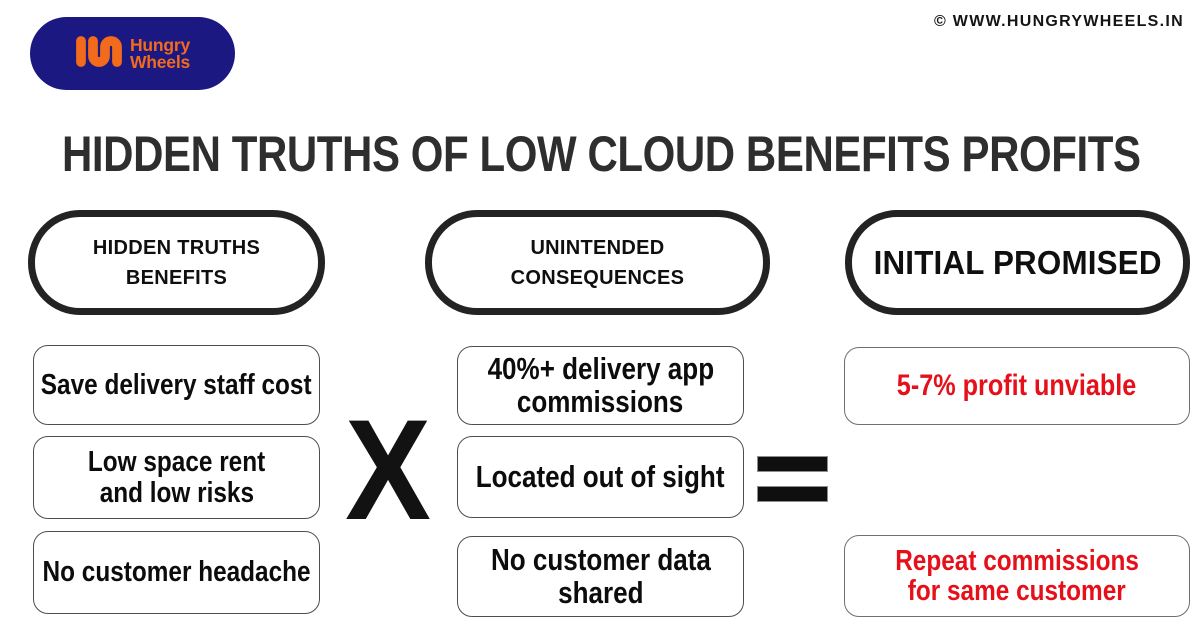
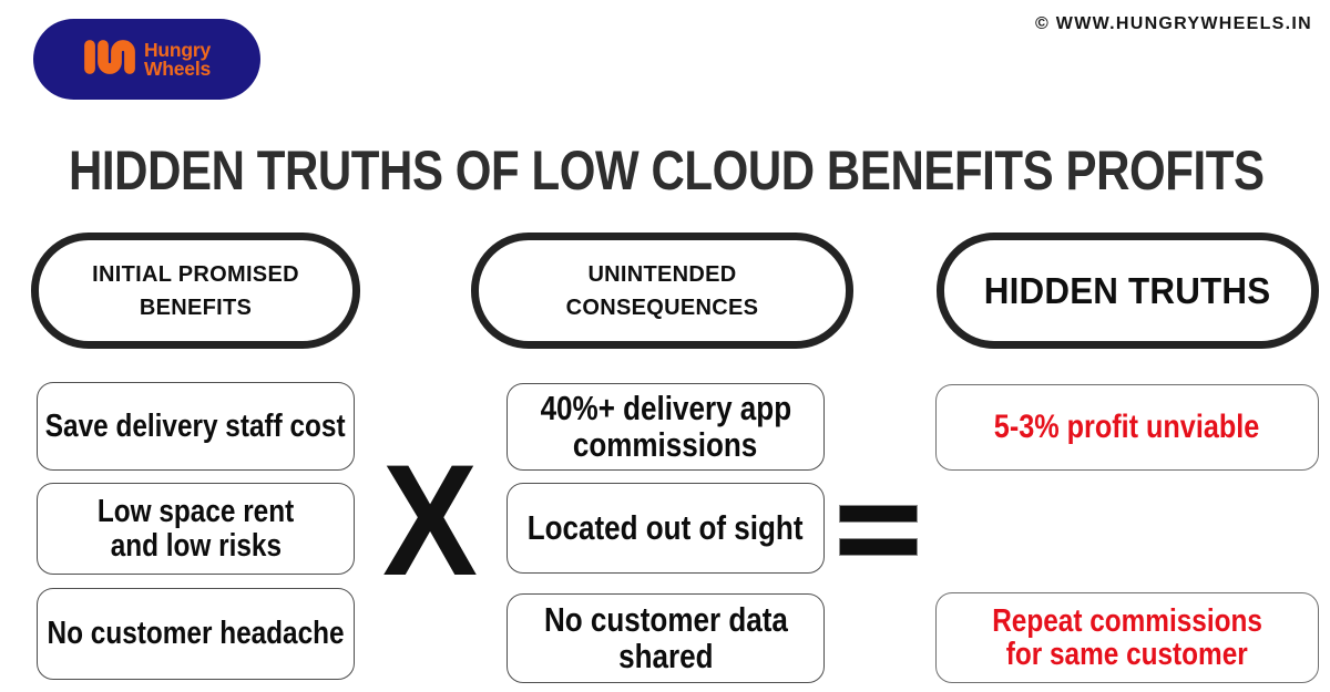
  Hungry
  Wheels
  © WWW.HUNGRYWHEELS.IN
  HIDDEN TRUTHS OF LOW CLOUD BENEFITS PROFITS
- HIDDEN TRUTHS
+ INITIAL PROMISED
  BENEFITS
  UNINTENDED
  CONSEQUENCES
- INITIAL PROMISED
+ HIDDEN TRUTHS
  Save delivery staff cost
  Low space rent
  and low risks
  No customer headache
  X
  40%+ delivery app
  commissions
  Located out of sight
  No customer data
  shared
- 5-7% profit unviable
+ 5-3% profit unviable
  Repeat commissions
  for same customer
